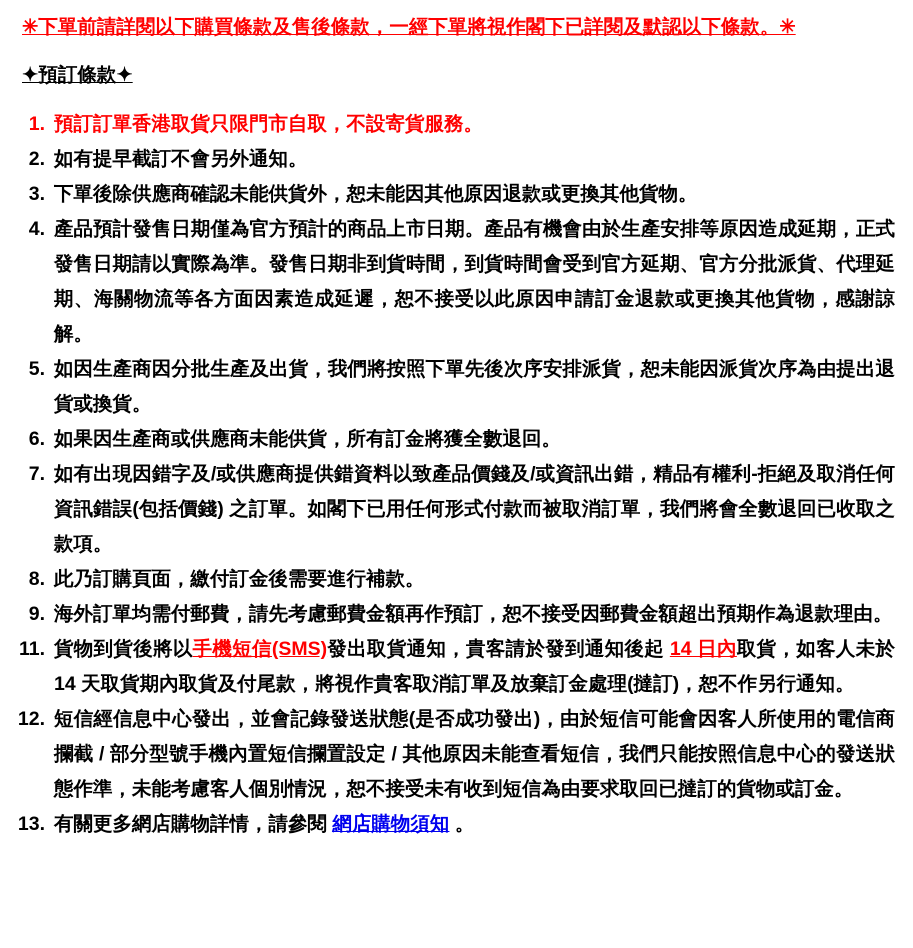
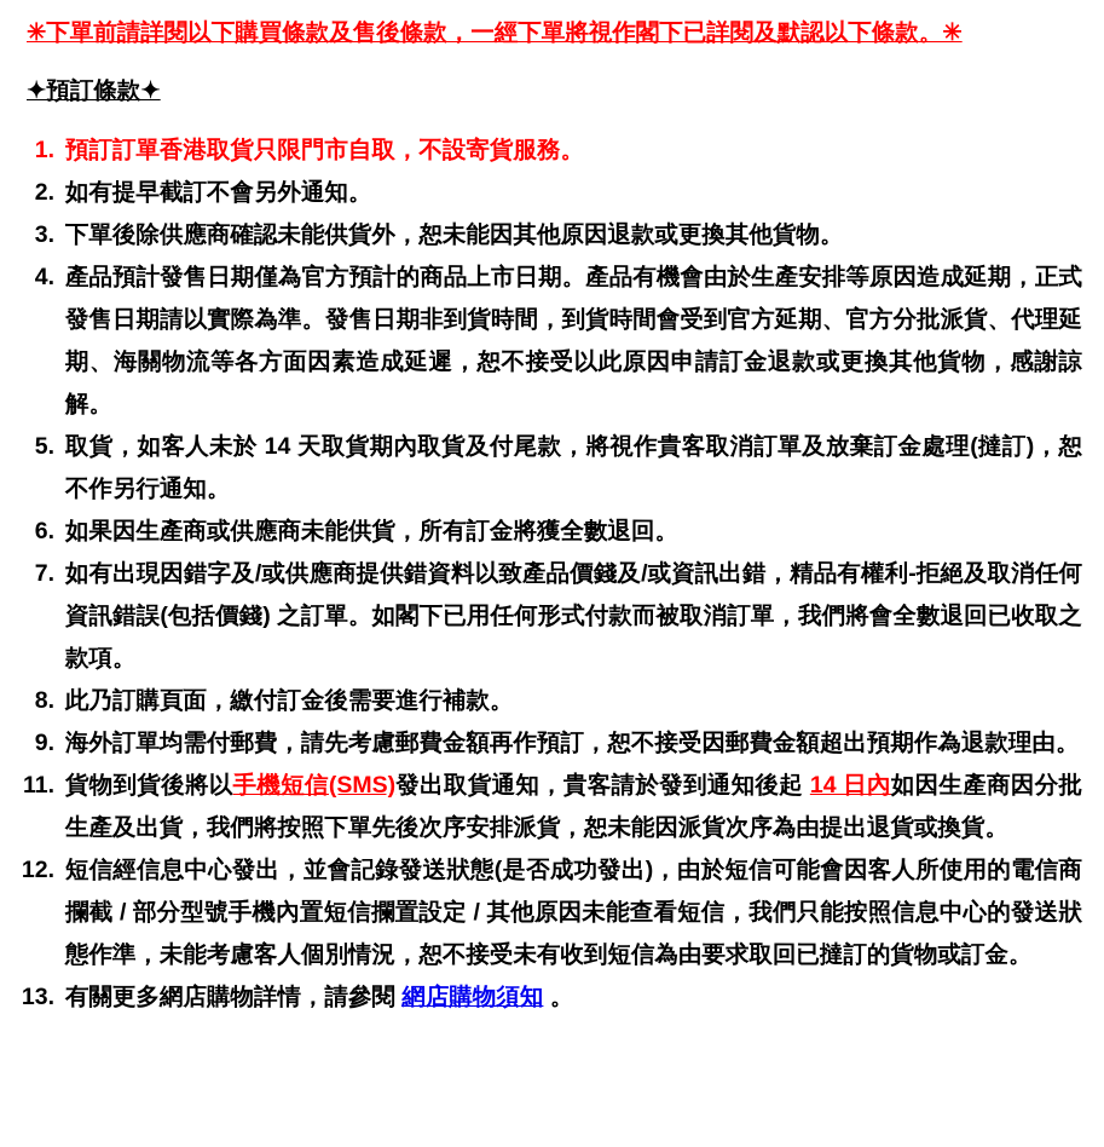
  ✳下單前請詳閱以下購買條款及售後條款，一經下單將視作閣下已詳閱及默認以下條款。✳
  ✦預訂條款✦
  1.
  預訂訂單香港取貨只限門市自取，不設寄貨服務。
  2.
  如有提早截訂不會另外通知。
  3.
  下單後除供應商確認未能供貨外，恕未能因其他原因退款或更換其他貨物。
  4.
  產品預計發售日期僅為官方預計的商品上市日期。產品有機會由於生產安排等原因造成延期，正式發售日期請以實際為準。發售日期非到貨時間，到貨時間會受到官方延期、官方分批派貨、代理延期、海關物流等各方面因素造成延遲，恕不接受以此原因申請訂金退款或更換其他貨物，感謝諒解。
  5.
- 如因生產商因分批生產及出貨，我們將按照下單先後次序安排派貨，恕未能因派貨次序為由提出退貨或換貨。
+ 取貨，如客人未於 14 天取貨期內取貨及付尾款，將視作貴客取消訂單及放棄訂金處理(撻訂)，恕不作另行通知。
  6.
  如果因生產商或供應商未能供貨，所有訂金將獲全數退回。
  7.
  如有出現因錯字及/或供應商提供錯資料以致產品價錢及/或資訊出錯，精品有權利-拒絕及取消任何資訊錯誤(包括價錢) 之訂單。如閣下已用任何形式付款而被取消訂單，我們將會全數退回已收取之款項。
  8.
  此乃訂購頁面，繳付訂金後需要進行補款。
  9.
  海外訂單均需付郵費，請先考慮郵費金額再作預訂，恕不接受因郵費金額超出預期作為退款理由。
  11.
- 貨物到貨後將以手機短信(SMS)發出取貨通知，貴客請於發到通知後起 14 日內取貨，如客人未於 14 天取貨期內取貨及付尾款，將視作貴客取消訂單及放棄訂金處理(撻訂)，恕不作另行通知。
+ 貨物到貨後將以手機短信(SMS)發出取貨通知，貴客請於發到通知後起 14 日內如因生產商因分批生產及出貨，我們將按照下單先後次序安排派貨，恕未能因派貨次序為由提出退貨或換貨。
  12.
  短信經信息中心發出，並會記錄發送狀態(是否成功發出)，由於短信可能會因客人所使用的電信商攔截 / 部分型號手機內置短信攔置設定 / 其他原因未能查看短信，我們只能按照信息中心的發送狀態作準，未能考慮客人個別情況，恕不接受未有收到短信為由要求取回已撻訂的貨物或訂金。
  13.
  有關更多網店購物詳情，請參閱 網店購物須知 。
